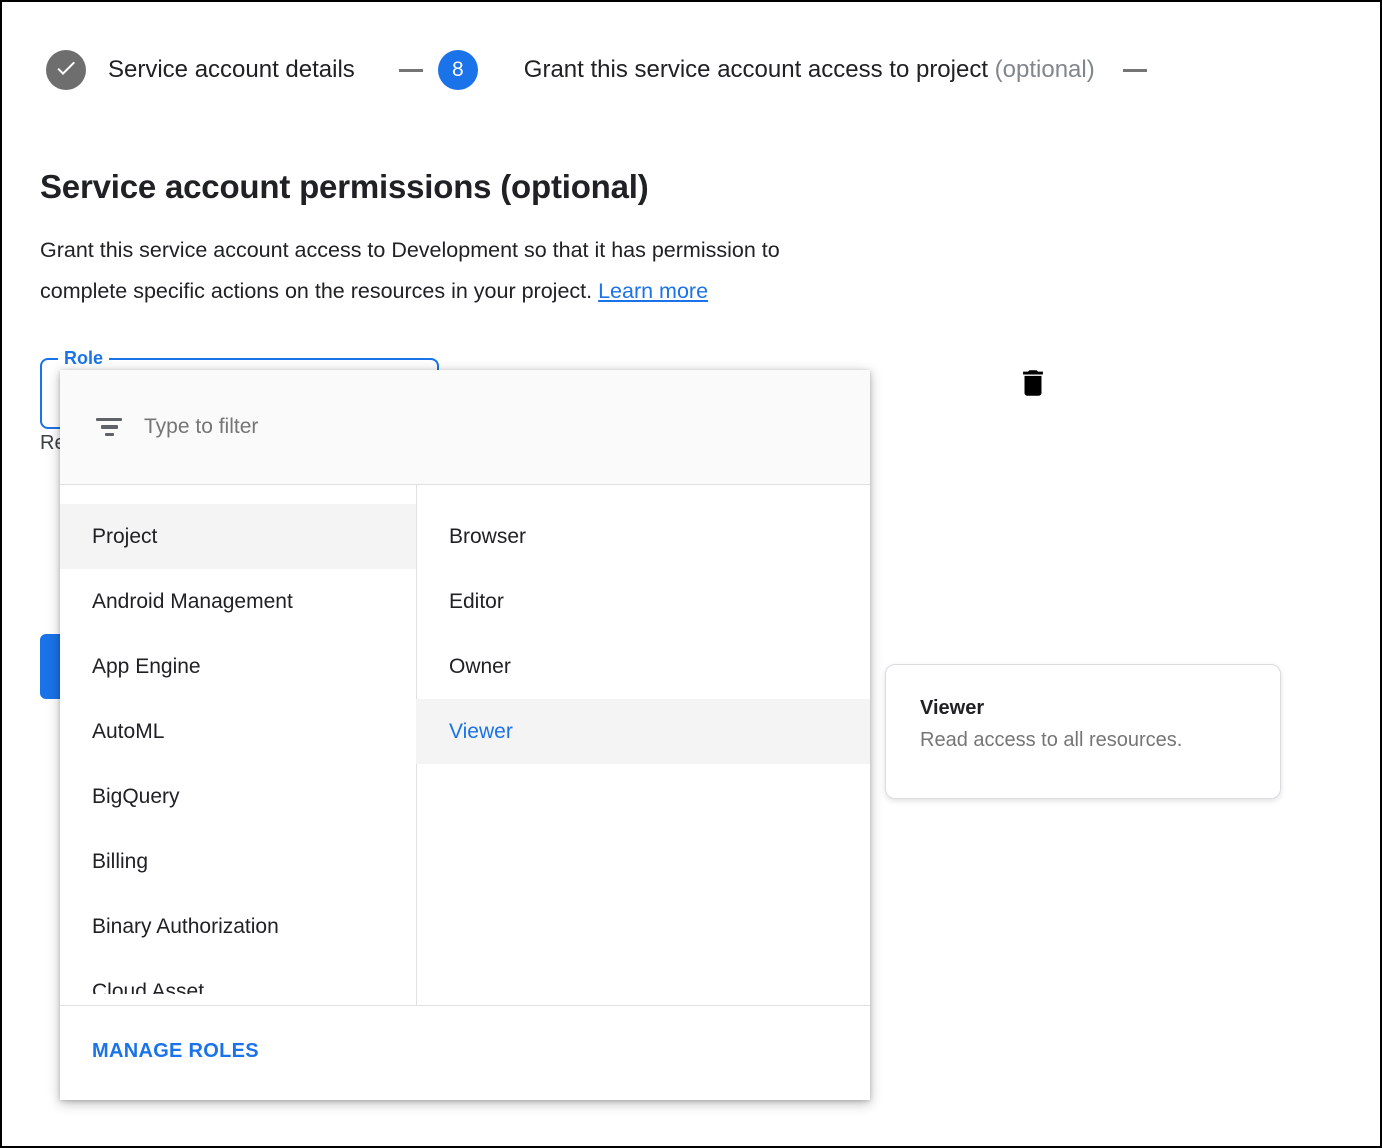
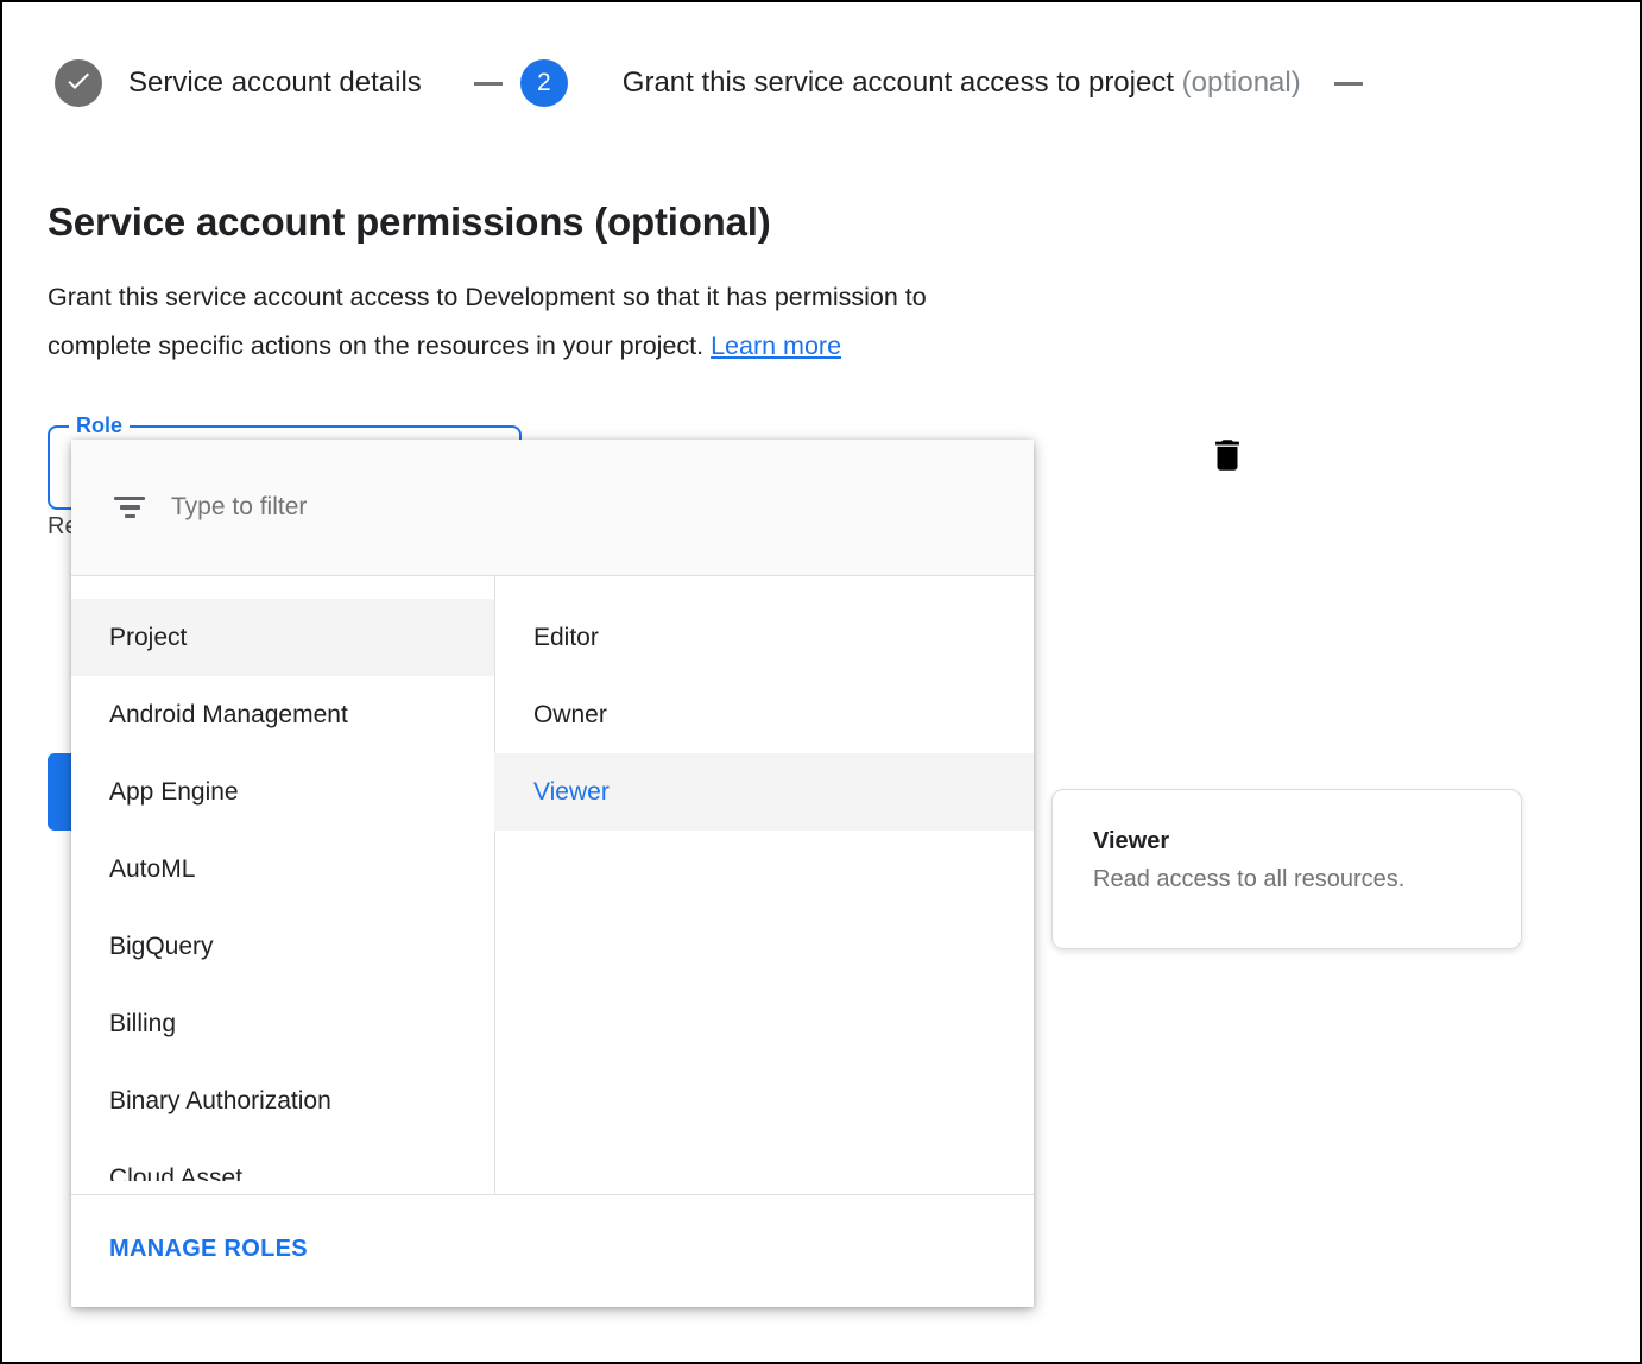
  Service account details
- 8
+ 2
  Grant this service account access to project (optional)
  Service account permissions (optional)
  Grant this service account access to Development so that it has permission to
  complete specific actions on the resources in your project. Learn more
  Role
  Type to filter
  Project
  Android Management
  App Engine
  AutoML
  BigQuery
  Billing
  Binary Authorization
  Cloud Asset
- Browser
  Editor
  Owner
  Viewer
  MANAGE ROLES
  Viewer
  Read access to all resources.
